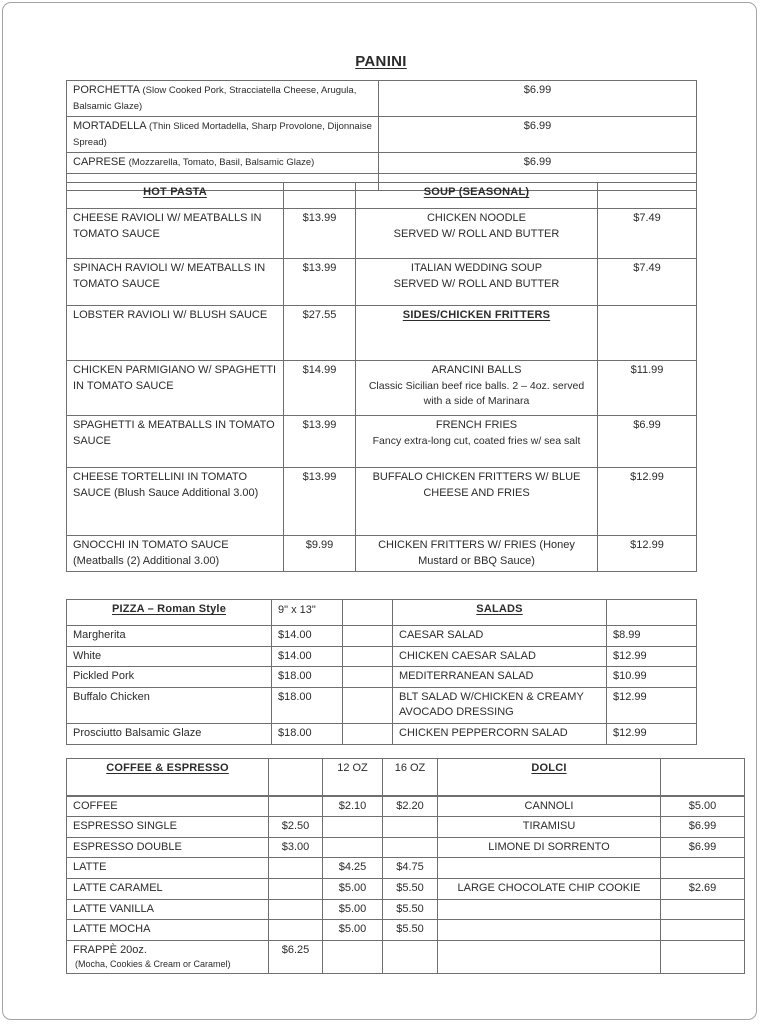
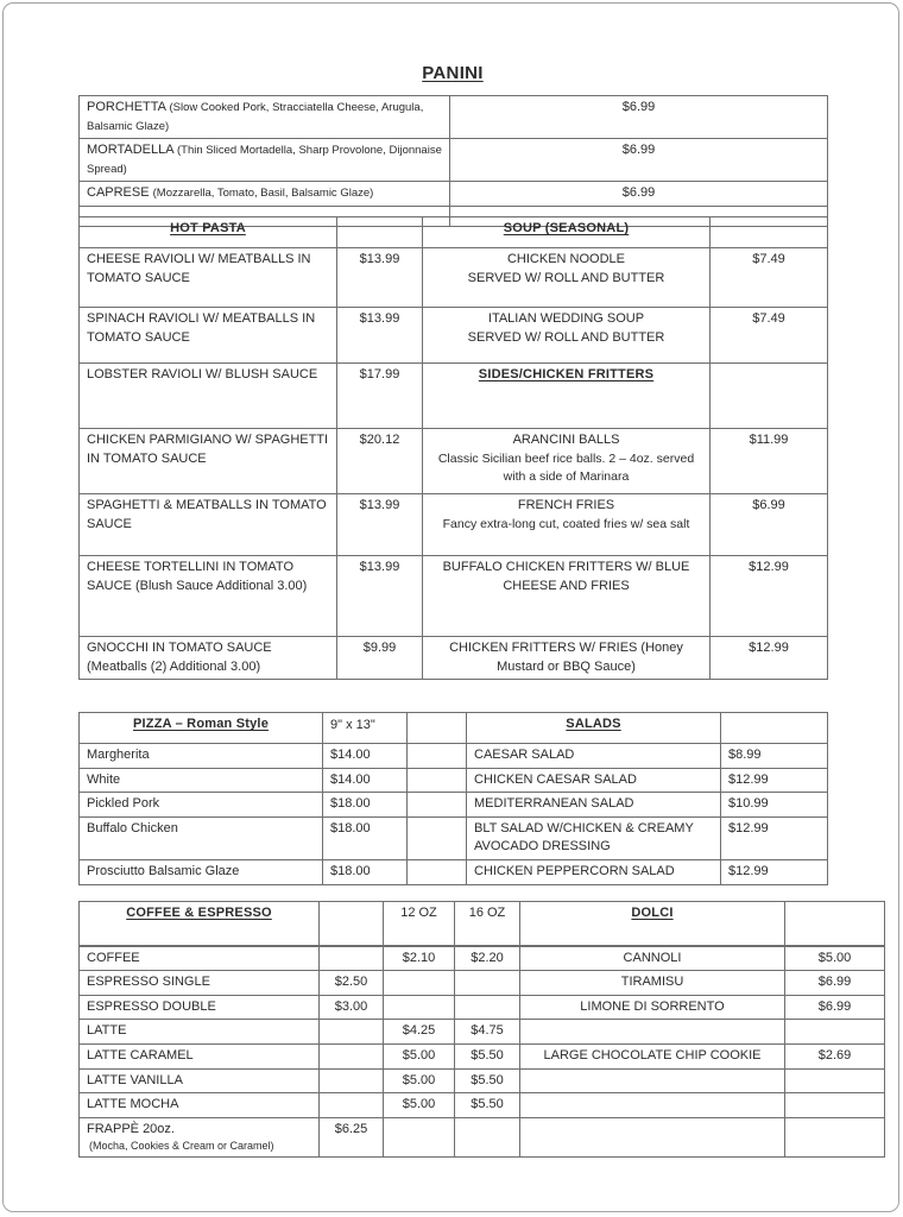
  PANINI
  PORCHETTA (Slow Cooked Pork, Stracciatella Cheese, Arugula, Balsamic Glaze)	$6.99
  MORTADELLA (Thin Sliced Mortadella, Sharp Provolone, Dijonnaise Spread)	$6.99
  CAPRESE (Mozzarella, Tomato, Basil, Balsamic Glaze)	$6.99
  HOT PASTA		SOUP (SEASONAL)
  CHEESE RAVIOLI W/ MEATBALLS IN TOMATO SAUCE	$13.99	CHICKEN NOODLESERVED W/ ROLL AND BUTTER	$7.49
  SPINACH RAVIOLI W/ MEATBALLS IN TOMATO SAUCE	$13.99	ITALIAN WEDDING SOUPSERVED W/ ROLL AND BUTTER	$7.49
- LOBSTER RAVIOLI W/ BLUSH SAUCE	$27.55	SIDES/CHICKEN FRITTERS
+ LOBSTER RAVIOLI W/ BLUSH SAUCE	$17.99	SIDES/CHICKEN FRITTERS
- CHICKEN PARMIGIANO W/ SPAGHETTI IN TOMATO SAUCE	$14.99	ARANCINI BALLSClassic Sicilian beef rice balls. 2 – 4oz. served with a side of Marinara	$11.99
+ CHICKEN PARMIGIANO W/ SPAGHETTI IN TOMATO SAUCE	$20.12	ARANCINI BALLSClassic Sicilian beef rice balls. 2 – 4oz. served with a side of Marinara	$11.99
  SPAGHETTI & MEATBALLS IN TOMATO SAUCE	$13.99	FRENCH FRIESFancy extra-long cut, coated fries w/ sea salt	$6.99
  CHEESE TORTELLINI IN TOMATO SAUCE (Blush Sauce Additional 3.00)	$13.99	BUFFALO CHICKEN FRITTERS W/ BLUE CHEESE AND FRIES	$12.99
  GNOCCHI IN TOMATO SAUCE (Meatballs (2) Additional 3.00)	$9.99	CHICKEN FRITTERS W/ FRIES (Honey Mustard or BBQ Sauce)	$12.99
  PIZZA – Roman Style	9" x 13"		SALADS
  Margherita	$14.00		CAESAR SALAD	$8.99
  White	$14.00		CHICKEN CAESAR SALAD	$12.99
  Pickled Pork	$18.00		MEDITERRANEAN SALAD	$10.99
  Buffalo Chicken	$18.00		BLT SALAD W/CHICKEN & CREAMY AVOCADO DRESSING	$12.99
  Prosciutto Balsamic Glaze	$18.00		CHICKEN PEPPERCORN SALAD	$12.99
  COFFEE & ESPRESSO		12 OZ	16 OZ	DOLCI
  COFFEE		$2.10	$2.20	CANNOLI	$5.00
  ESPRESSO SINGLE	$2.50			TIRAMISU	$6.99
  ESPRESSO DOUBLE	$3.00			LIMONE DI SORRENTO	$6.99
  LATTE		$4.25	$4.75
  LATTE CARAMEL		$5.00	$5.50	LARGE CHOCOLATE CHIP COOKIE	$2.69
  LATTE VANILLA		$5.00	$5.50
  LATTE MOCHA		$5.00	$5.50
  FRAPPÈ 20oz.(Mocha, Cookies & Cream or Caramel)	$6.25
